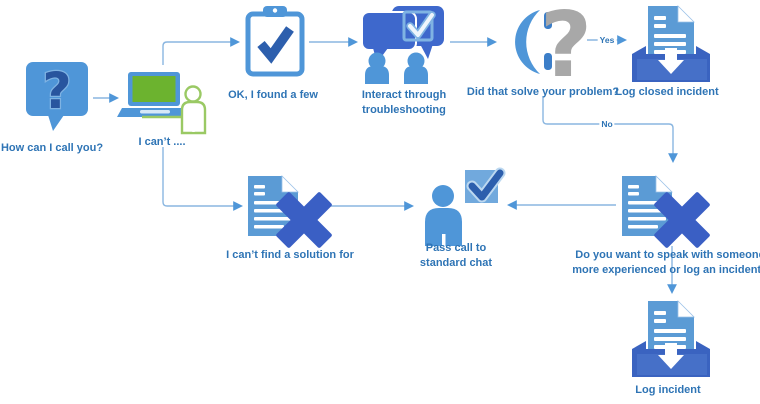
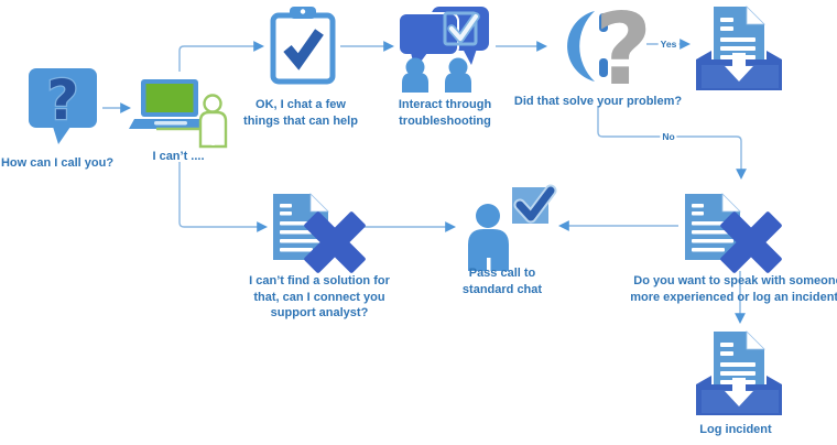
  ?
  How can I call you?
  I can’t ....
- OK, I found a few
+ OK, I chat a few
+ things that can help
  Interact through
  troubleshooting
  ?
  Did that solve your problem?
  Yes
  No
- Log closed incident
  Do you want to speak with someon
  more experienced or log an incident
  Log incident
  Pass call to
  standard chat
  I can’t find a solution for
+ that, can I connect you
+ support analyst?
